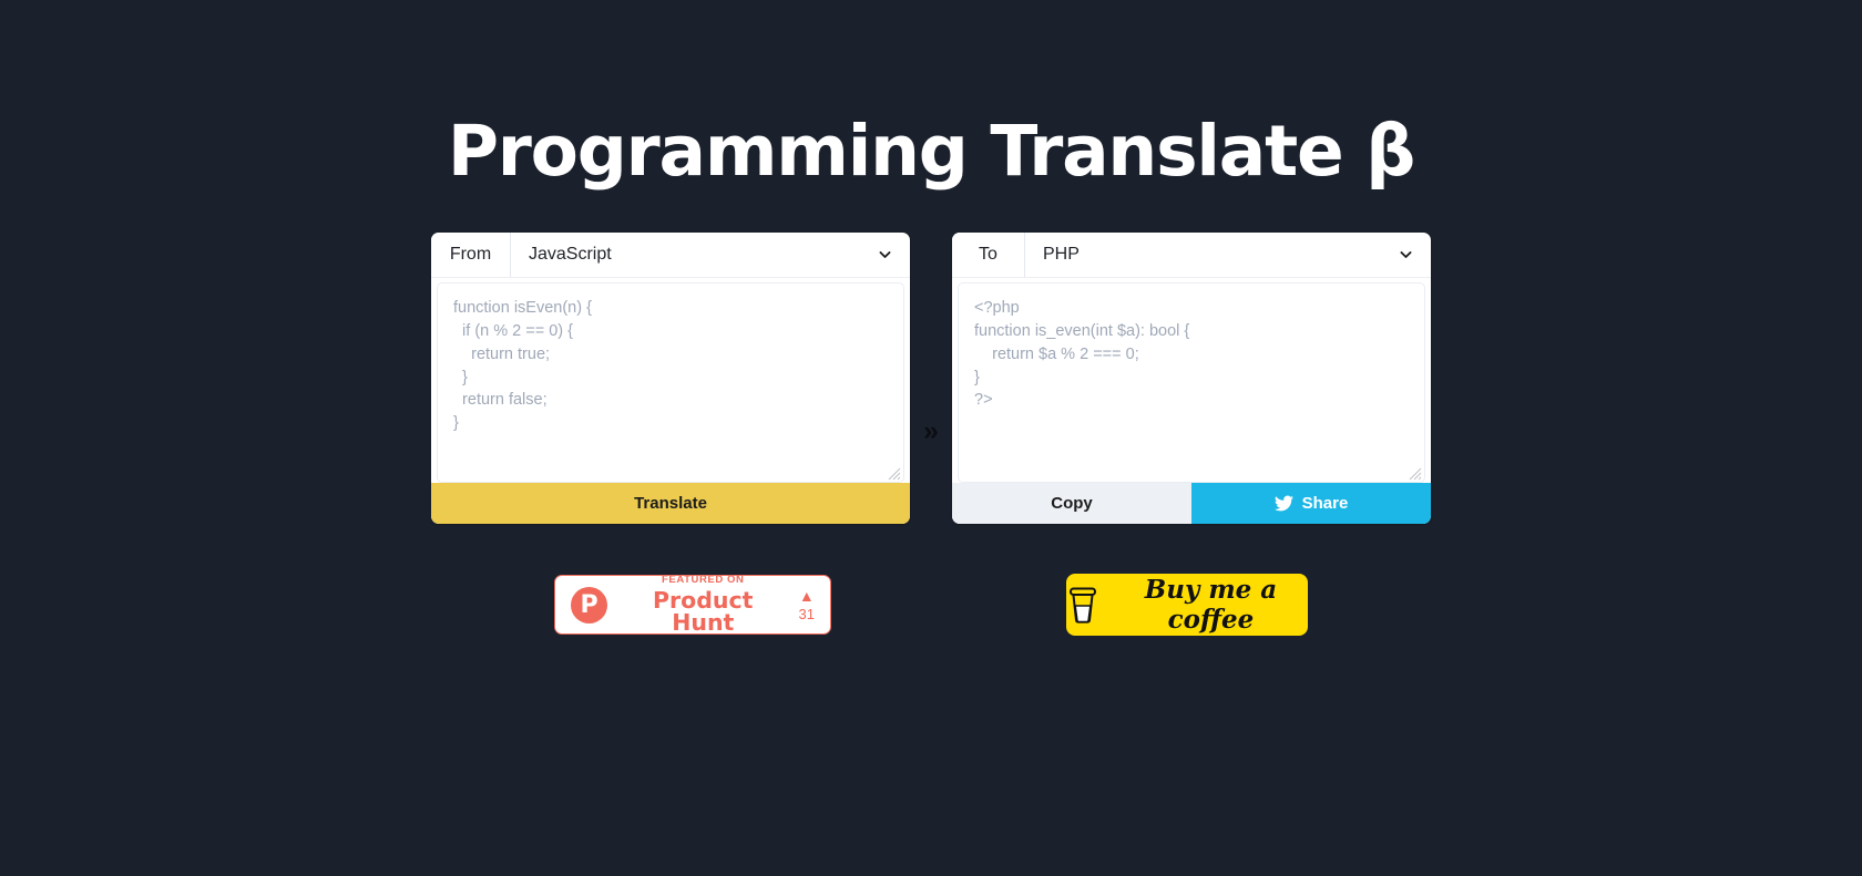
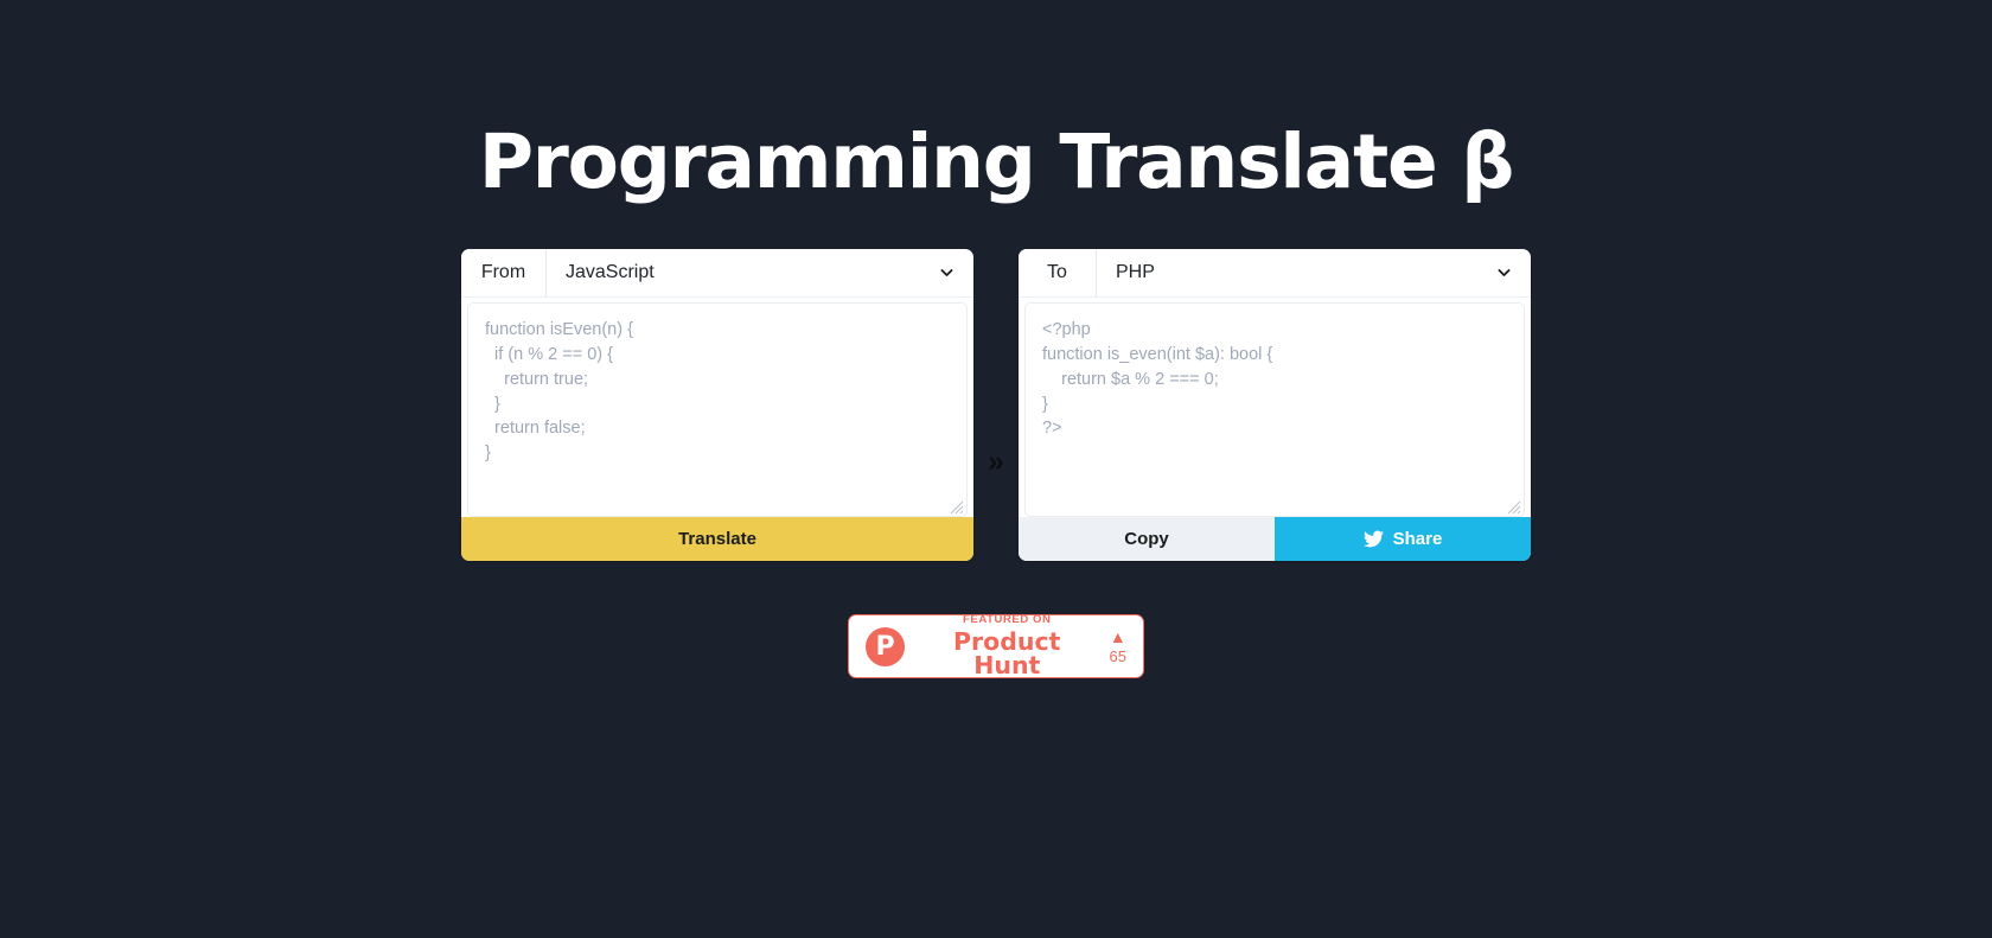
  Programming Translate β
  From
  JavaScript
  function isEven(n) {
  if (n % 2 == 0) {
  return true;
  }
  return false;
  }
  Translate
  »
  To
  PHP
  <?php
  function is_even(int $a): bool {
  return $a % 2 === 0;
  }
  ?>
  Copy
  Share
  P
  FEATURED ON
  Product Hunt
  ▲
- 31
+ 65
- Buy me a coffee
